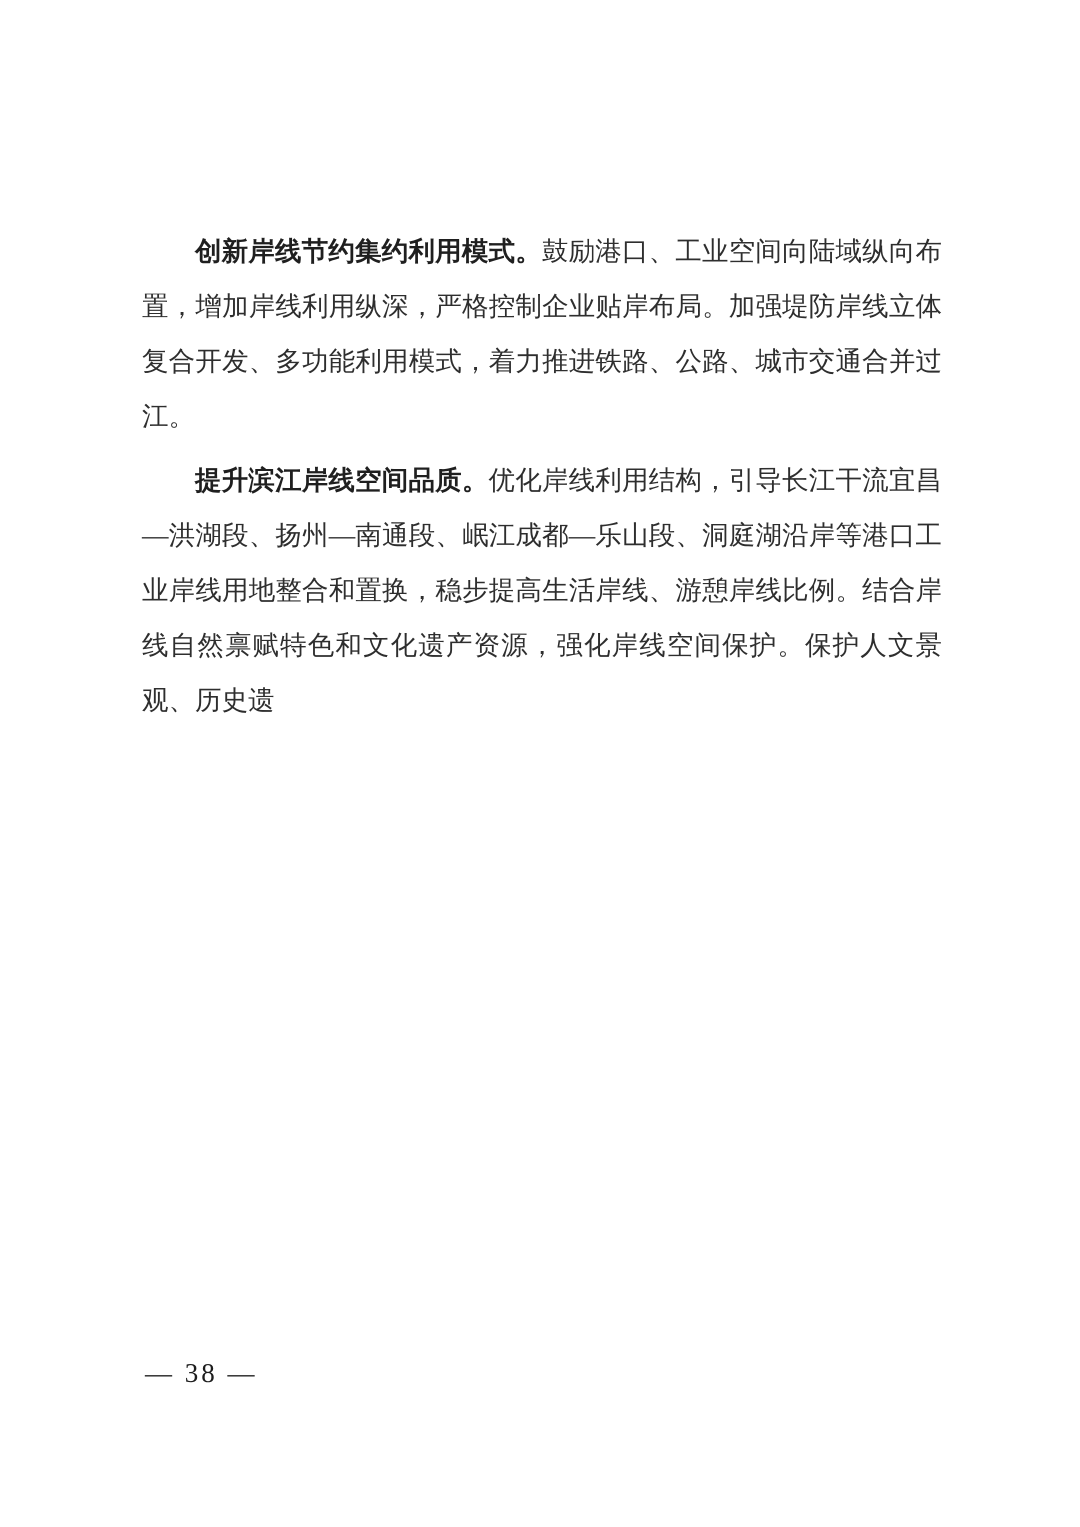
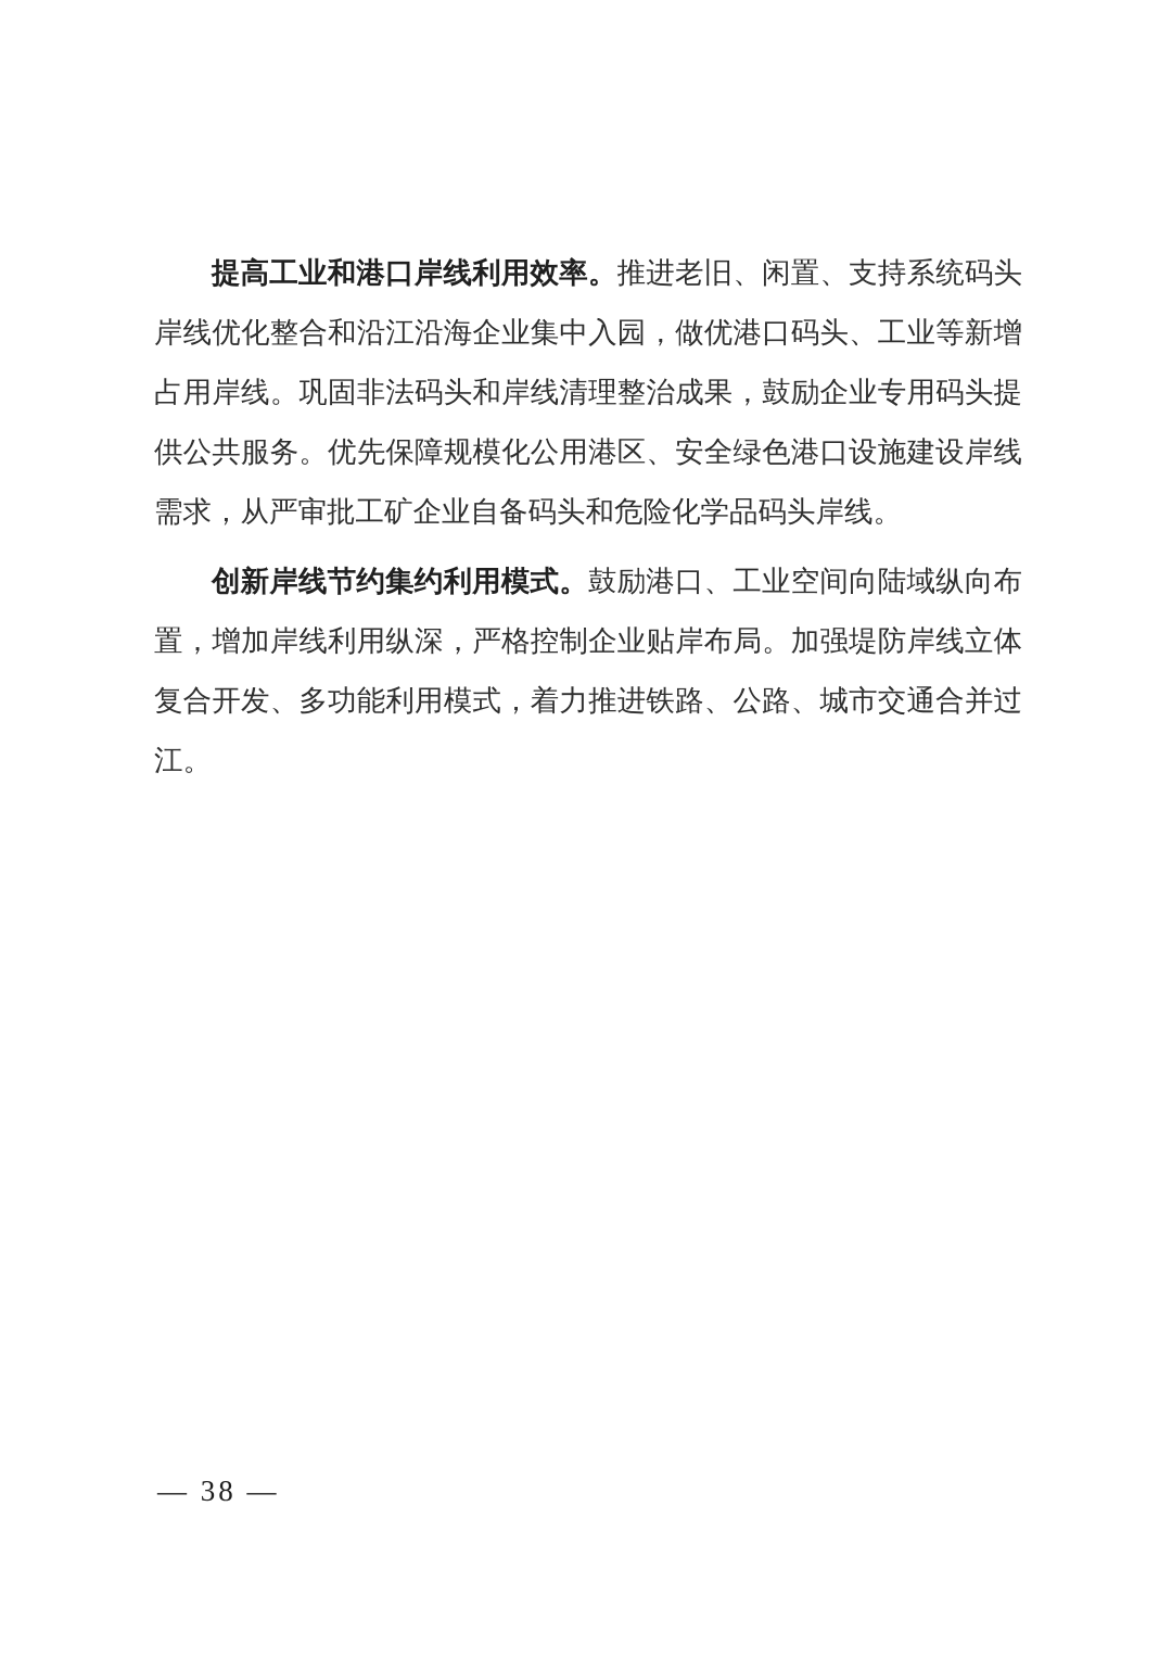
+ 提高工业和港口岸线利用效率。推进老旧、闲置、支持系统码头岸线优化整合和沿江沿海企业集中入园，做优港口码头、工业等新增占用岸线。巩固非法码头和岸线清理整治成果，鼓励企业专用码头提供公共服务。优先保障规模化公用港区、安全绿色港口设施建设岸线需求，从严审批工矿企业自备码头和危险化学品码头岸线。
  创新岸线节约集约利用模式。鼓励港口、工业空间向陆域纵向布置，增加岸线利用纵深，严格控制企业贴岸布局。加强堤防岸线立体复合开发、多功能利用模式，着力推进铁路、公路、城市交通合并过江。
- 提升滨江岸线空间品质。优化岸线利用结构，引导长江干流宜昌—洪湖段、扬州—南通段、岷江成都—乐山段、洞庭湖沿岸等港口工业岸线用地整合和置换，稳步提高生活岸线、游憩岸线比例。结合岸线自然禀赋特色和文化遗产资源，强化岸线空间保护。保护人文景观、历史遗
  — 38 —
